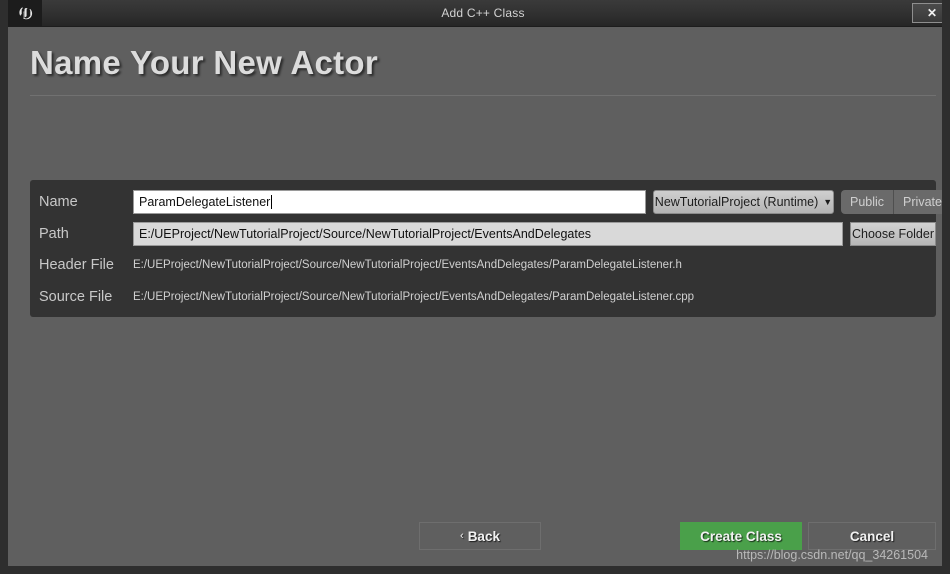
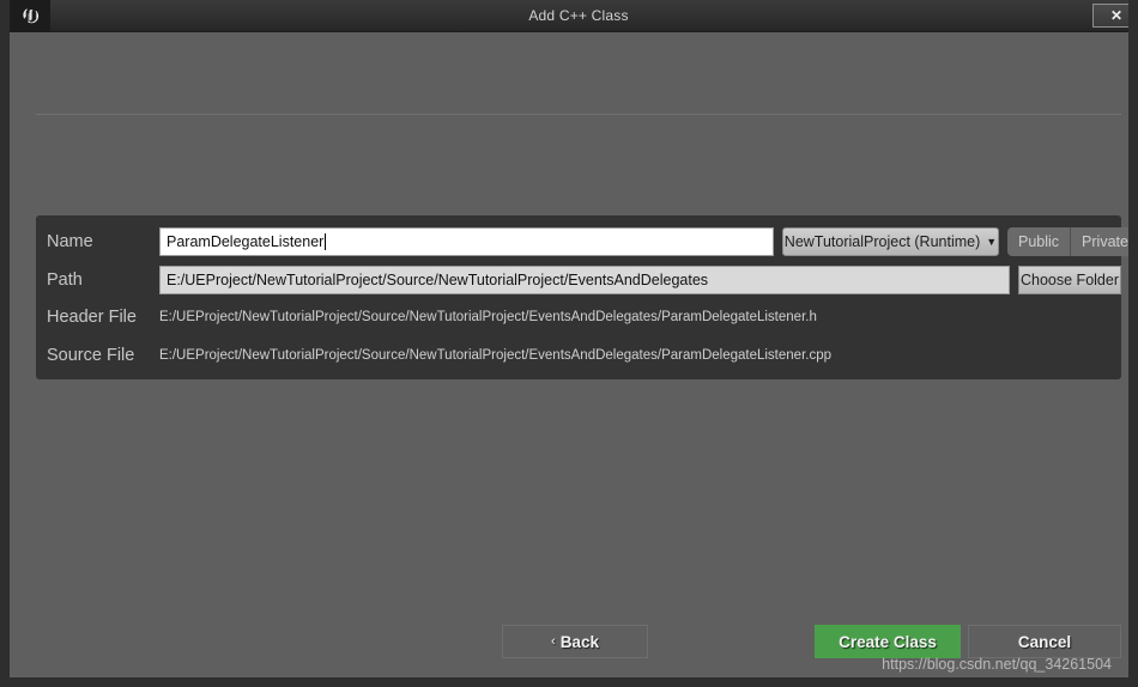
  Add C++ Class
  ✕
- Name Your New Actor
  Name
  ParamDelegateListener
  NewTutorialProject (Runtime)
  ▼
  Public
  Private
  Path
  E:/UEProject/NewTutorialProject/Source/NewTutorialProject/EventsAndDelegates
  Choose Folder
  Header File
  E:/UEProject/NewTutorialProject/Source/NewTutorialProject/EventsAndDelegates/ParamDelegateListener.h
  Source File
  E:/UEProject/NewTutorialProject/Source/NewTutorialProject/EventsAndDelegates/ParamDelegateListener.cpp
  ‹
  Back
  Create Class
  Cancel
  https://blog.csdn.net/qq_34261504
